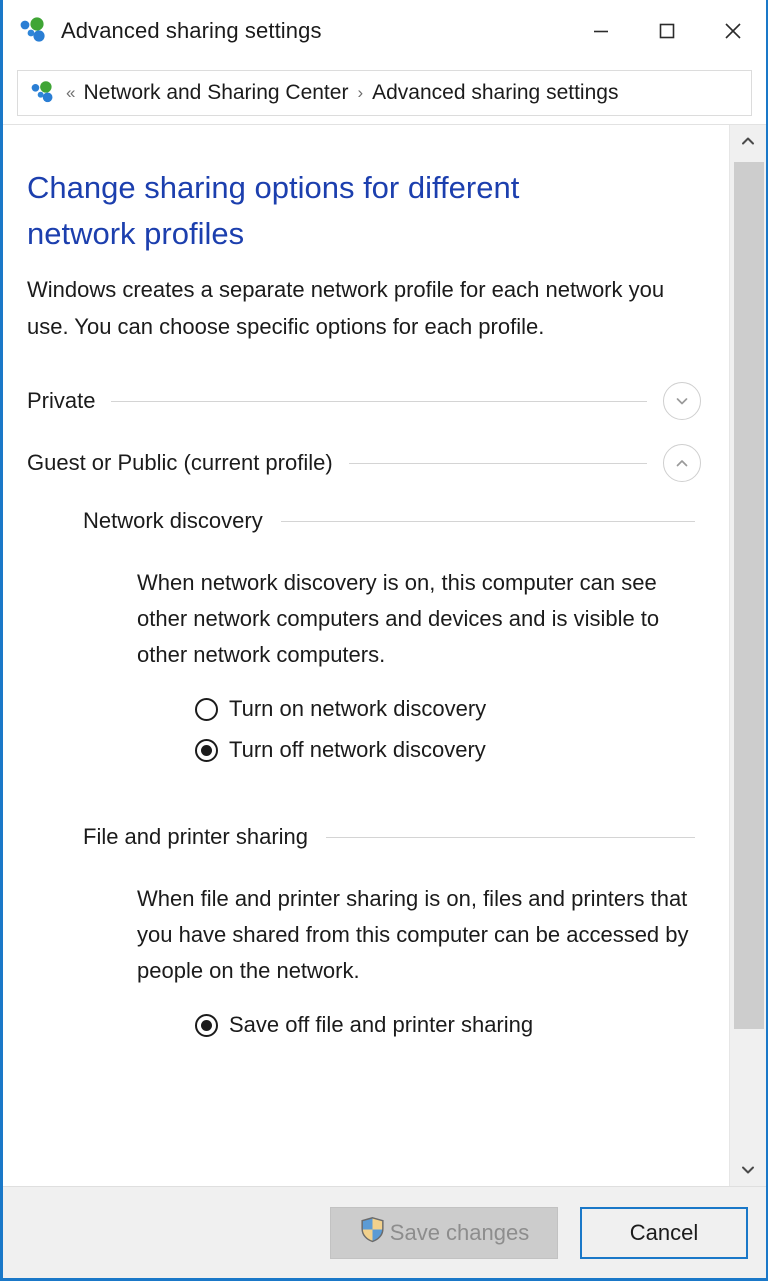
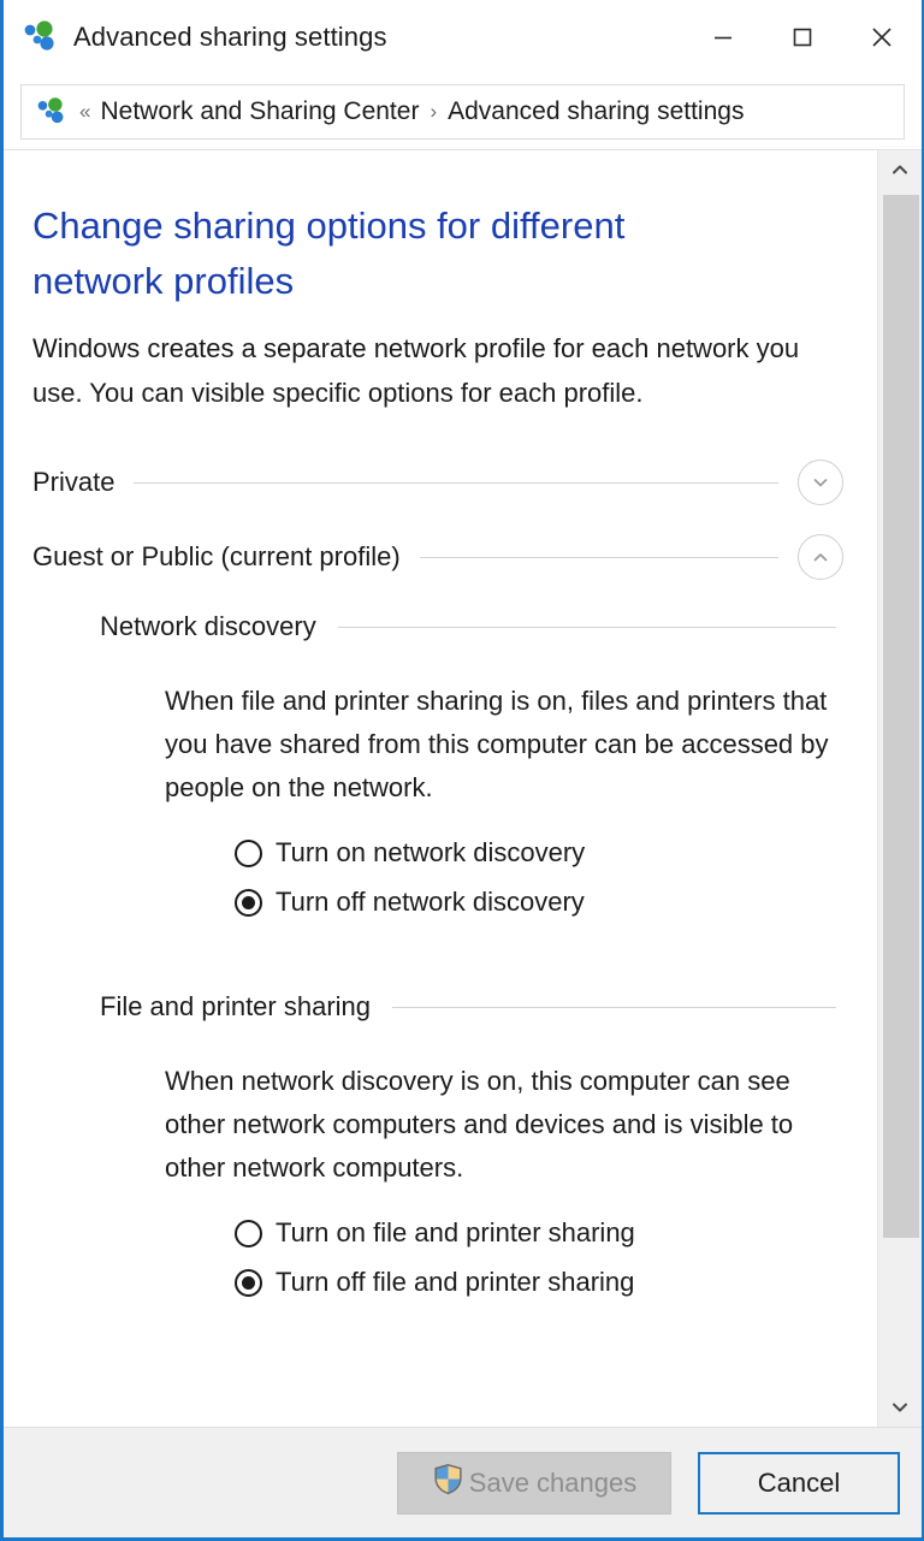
  Advanced sharing settings
  «
  Network and Sharing Center
  ›
  Advanced sharing settings
  Change sharing options for different network profiles
- Windows creates a separate network profile for each network you use. You can choose specific options for each profile.
+ Windows creates a separate network profile for each network you use. You can visible specific options for each profile.
  Private
  Guest or Public (current profile)
  Network discovery
- When network discovery is on, this computer can see other network computers and devices and is visible to other network computers.
+ When file and printer sharing is on, files and printers that you have shared from this computer can be accessed by people on the network.
  Turn on network discovery
  Turn off network discovery
  File and printer sharing
- When file and printer sharing is on, files and printers that you have shared from this computer can be accessed by people on the network.
+ When network discovery is on, this computer can see other network computers and devices and is visible to other network computers.
+ Turn on file and printer sharing
- Save off file and printer sharing
+ Turn off file and printer sharing
  Save changes
  Cancel
